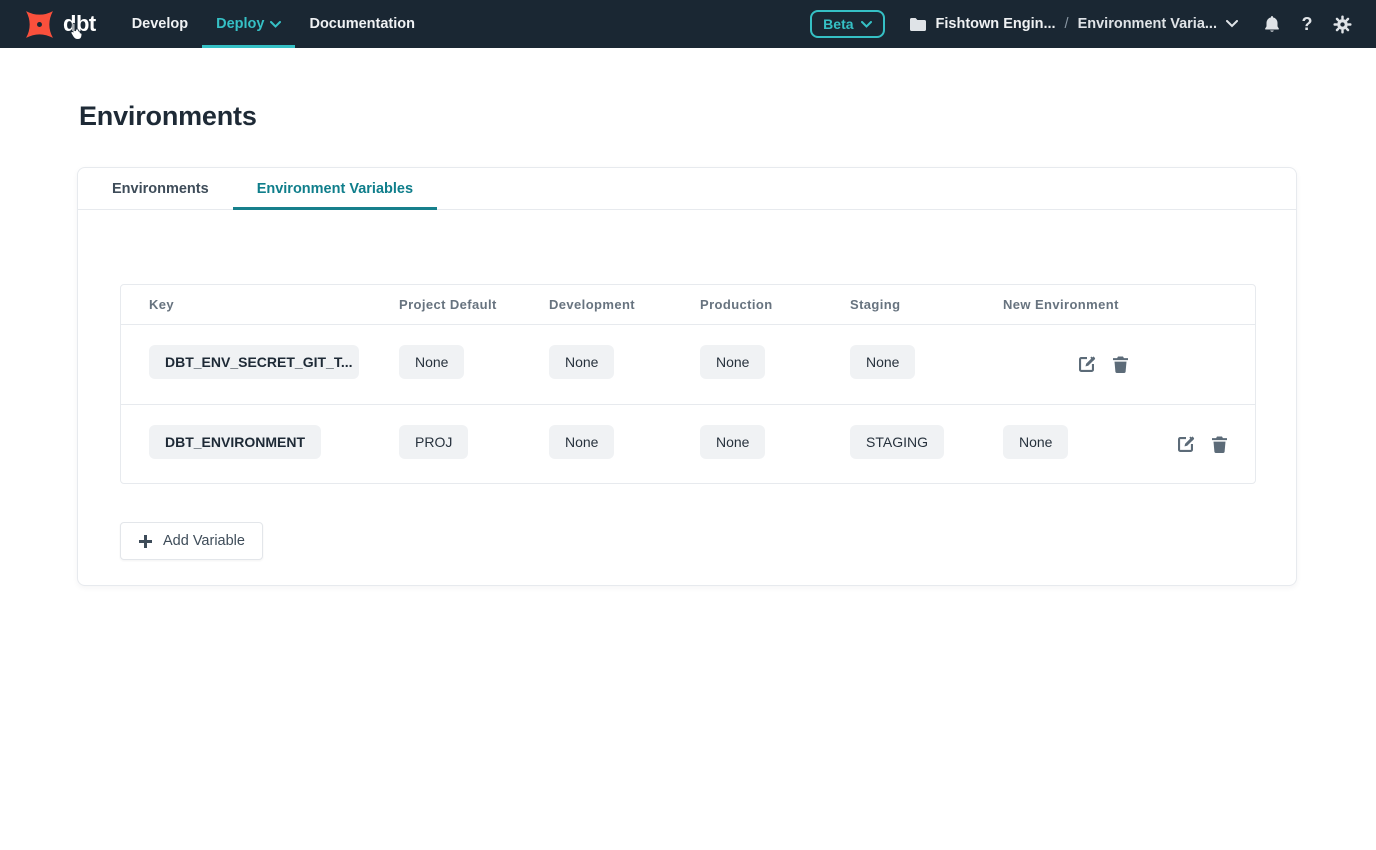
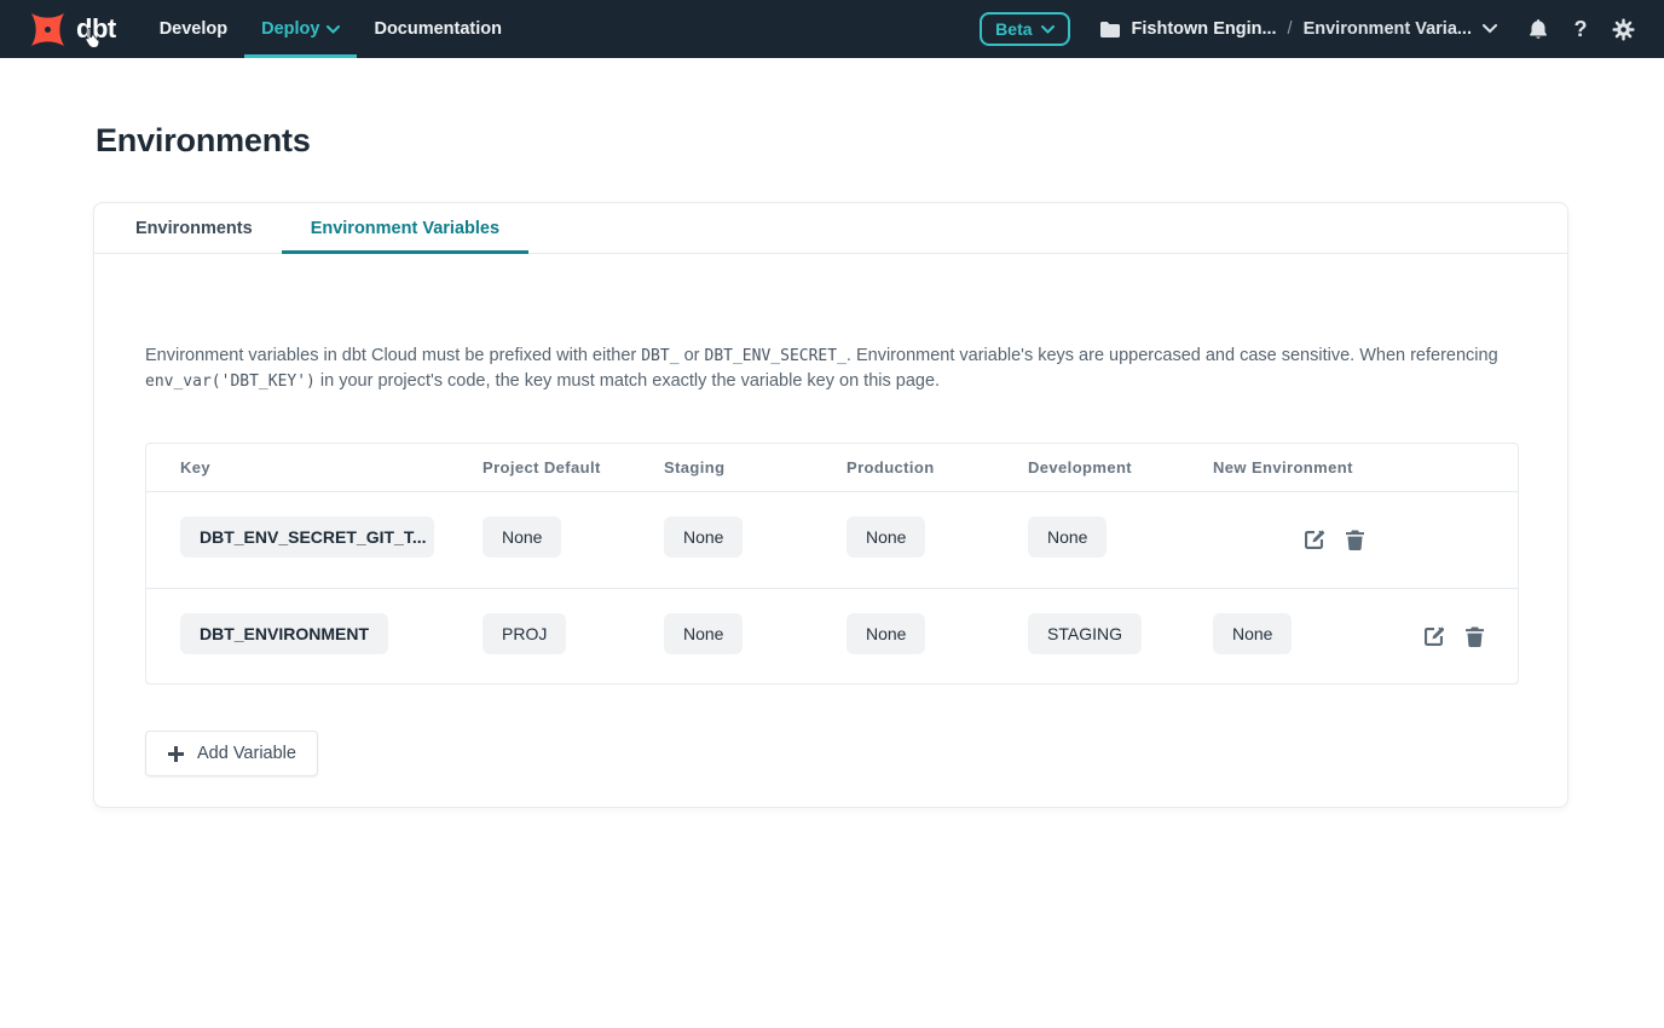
  dbt
  Develop
  Deploy
  Documentation
  Beta
  Fishtown Engin...
  /
  Environment Varia...
  ?
  Environments
  Environments
  Environment Variables
+ Environment variables in dbt Cloud must be prefixed with either DBT_ or DBT_ENV_SECRET_. Environment variable's keys are uppercased and case sensitive. When referencing env_var('DBT_KEY') in your project's code, the key must match exactly the variable key on this page.
  Key
  Project Default
- Development
+ Staging
  Production
- Staging
+ Development
  New Environment
  DBT_ENV_SECRET_GIT_T...
  None
  None
  None
  None
  DBT_ENVIRONMENT
  PROJ
  None
  None
  STAGING
  None
  Add Variable
